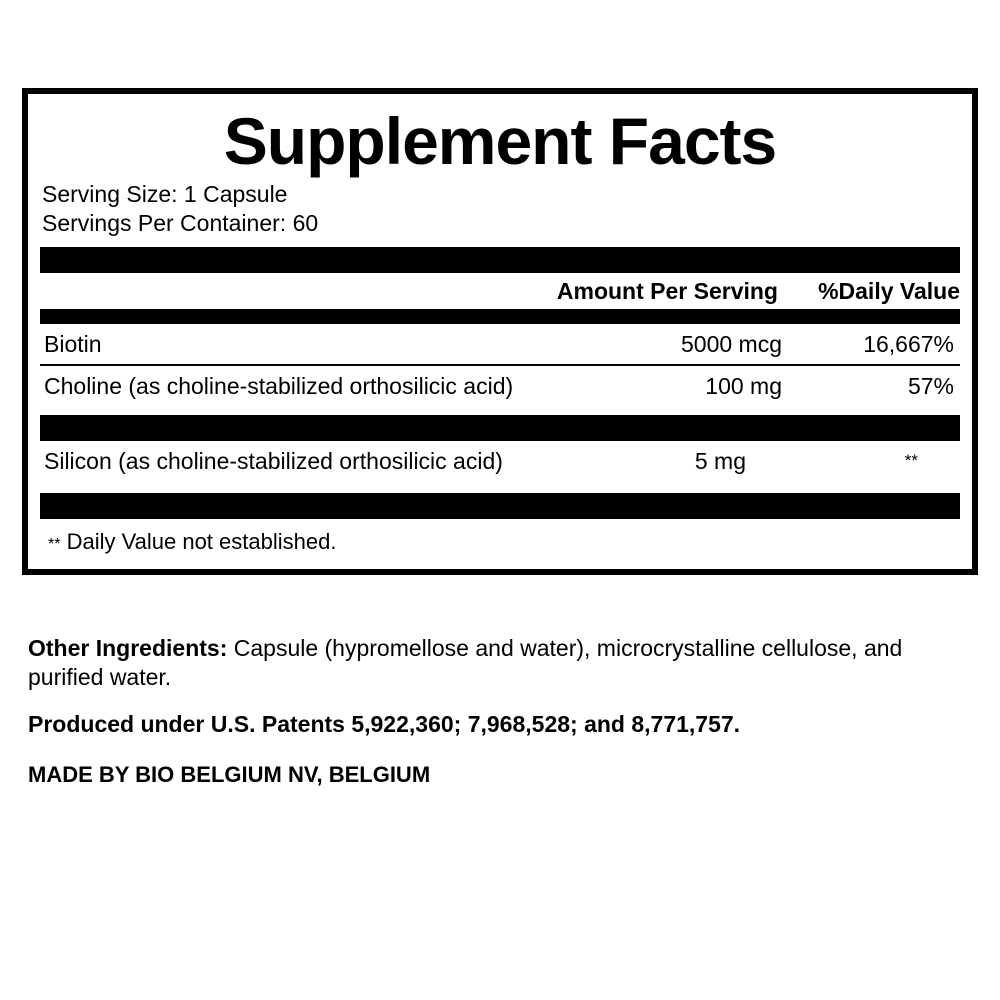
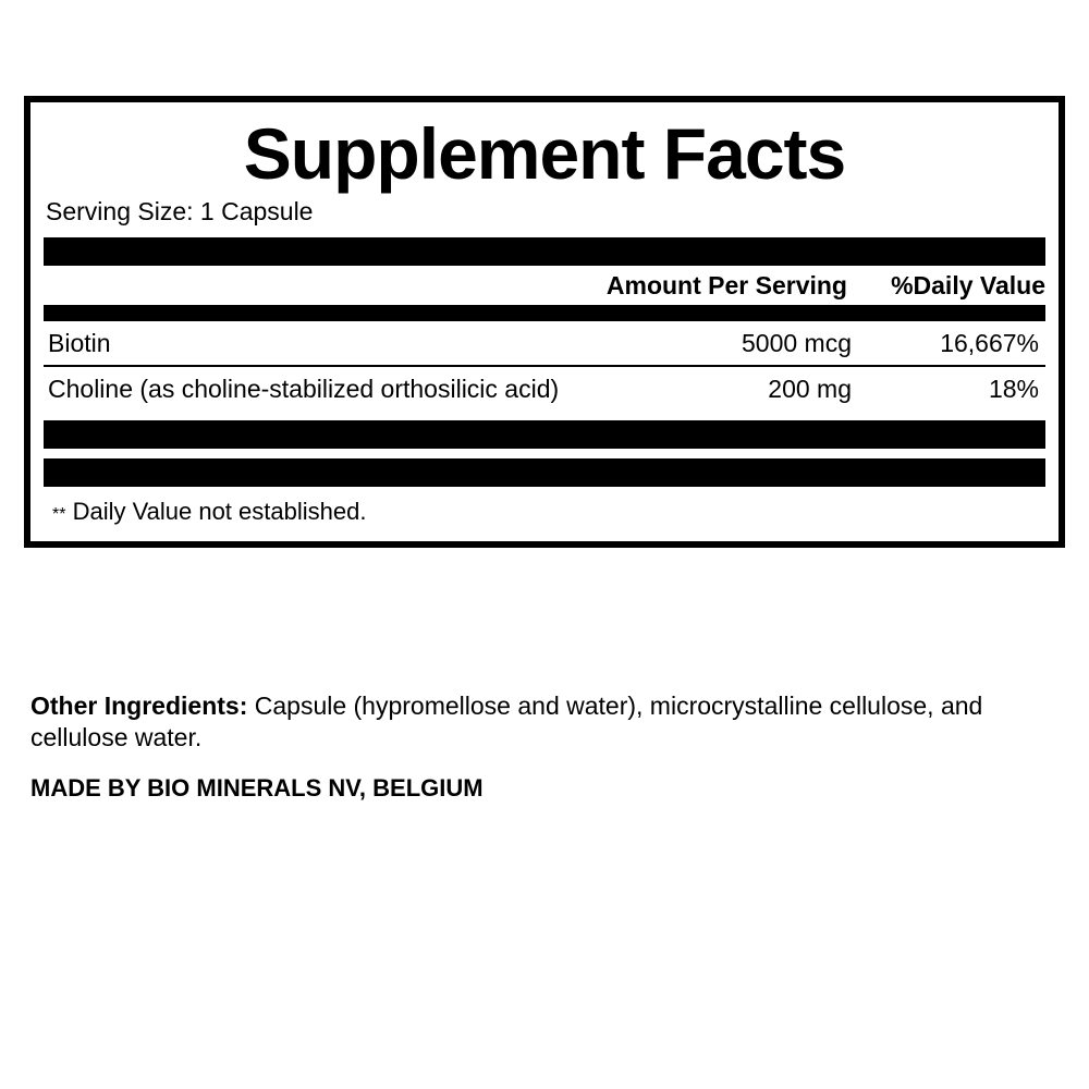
  Supplement Facts
  Serving Size: 1 Capsule
- Servings Per Container: 60
  Amount Per Serving
  %Daily Value
  Biotin
  5000 mcg
  16,667%
  Choline (as choline-stabilized orthosilicic acid)
- 100 mg
+ 200 mg
- 57%
+ 18%
- Silicon (as choline-stabilized orthosilicic acid)
- 5 mg
- **
  ** Daily Value not established.
- Other Ingredients: Capsule (hypromellose and water), microcrystalline cellulose, and purified water.
+ Other Ingredients: Capsule (hypromellose and water), microcrystalline cellulose, and cellulose water.
- Produced under U.S. Patents 5,922,360; 7,968,528; and 8,771,757.
- MADE BY BIO BELGIUM NV, BELGIUM
+ MADE BY BIO MINERALS NV, BELGIUM
